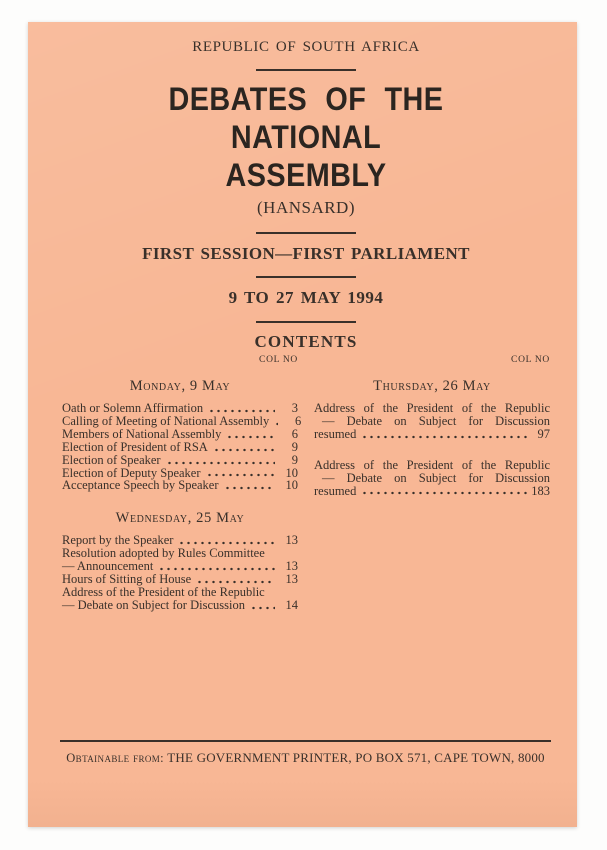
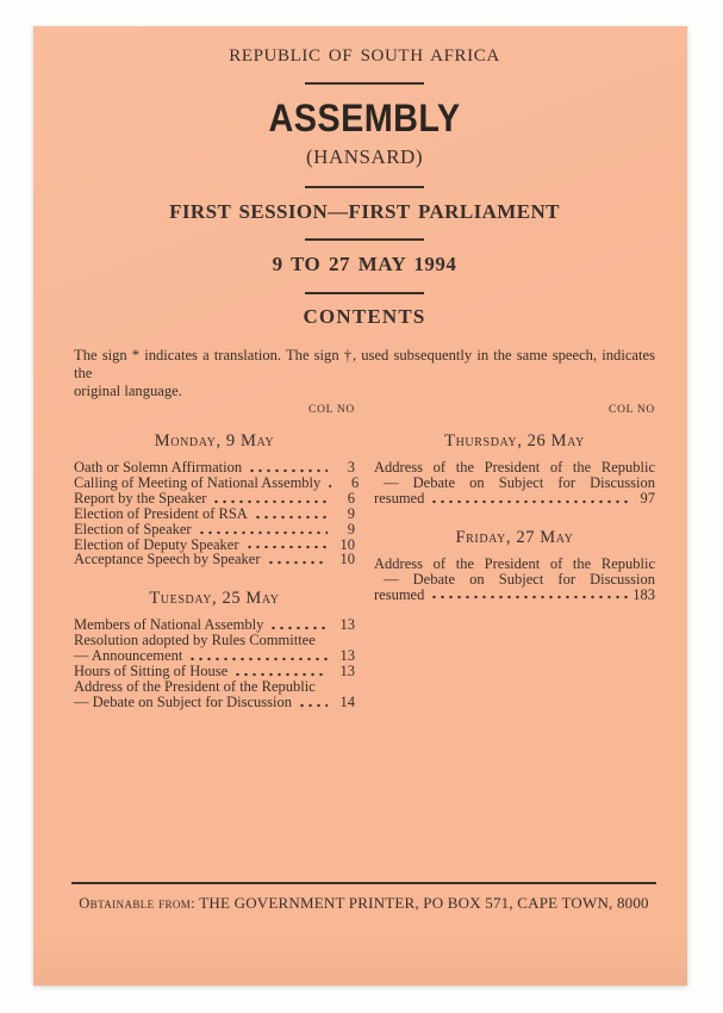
  REPUBLIC OF SOUTH AFRICA
- DEBATES OF THE NATIONAL
  ASSEMBLY
  (HANSARD)
  FIRST SESSION—FIRST PARLIAMENT
  9 TO 27 MAY 1994
  CONTENTS
+ The sign * indicates a translation. The sign †, used subsequently in the same speech, indicates the
+ original language.
  COL NO
  COL NO
  Monday, 9 May
  Oath or Solemn Affirmation
  3
  Calling of Meeting of National Assembly
  6
- Members of National Assembly
+ Report by the Speaker
  6
  Election of President of RSA
  9
  Election of Speaker
  9
  Election of Deputy Speaker
  10
  Acceptance Speech by Speaker
  10
- Wednesday, 25 May
+ Tuesday, 25 May
- Report by the Speaker
+ Members of National Assembly
  13
  Resolution adopted by Rules Committee
  — Announcement
  13
  Hours of Sitting of House
  13
  Address of the President of the Republic
  — Debate on Subject for Discussion
  14
  Thursday, 26 May
  Address of the President of the Republic
  — Debate on Subject for Discussion
  resumed
  97
+ Friday, 27 May
  Address of the President of the Republic
  — Debate on Subject for Discussion
  resumed
  183
  Obtainable from: THE GOVERNMENT PRINTER, PO BOX 571, CAPE TOWN, 8000
